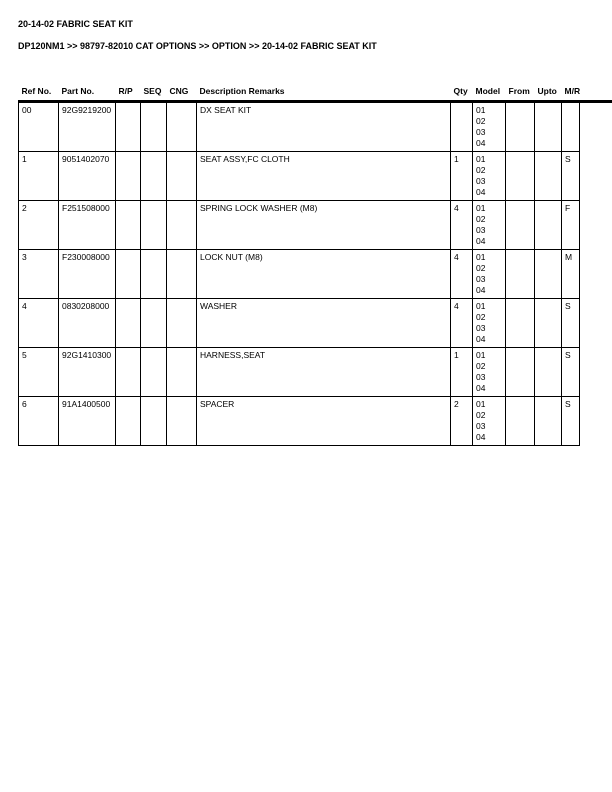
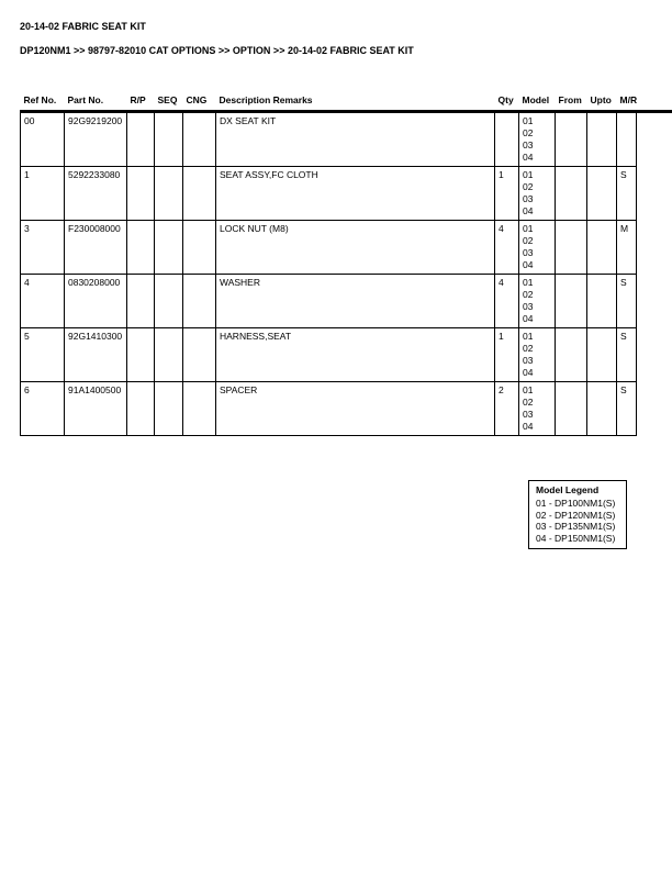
  20-14-02 FABRIC SEAT KIT
  DP120NM1 >> 98797-82010 CAT OPTIONS >> OPTION >> 20-14-02 FABRIC SEAT KIT
  Ref No.	Part No.	R/P	SEQ	CNG	Description Remarks	Qty	Model	From	Upto	M/R
  00	92G9219200				DX SEAT KIT		01 02 03 04
- 1	9051402070				SEAT ASSY,FC CLOTH	1	01 02 03 04			S
+ 1	5292233080				SEAT ASSY,FC CLOTH	1	01 02 03 04			S
- 2	F251508000				SPRING LOCK WASHER (M8)	4	01 02 03 04			F
  3	F230008000				LOCK NUT (M8)	4	01 02 03 04			M
  4	0830208000				WASHER	4	01 02 03 04			S
  5	92G1410300				HARNESS,SEAT	1	01 02 03 04			S
  6	91A1400500				SPACER	2	01 02 03 04			S
+ Model Legend
+ 01 - DP100NM1(S)
+ 02 - DP120NM1(S)
+ 03 - DP135NM1(S)
+ 04 - DP150NM1(S)
